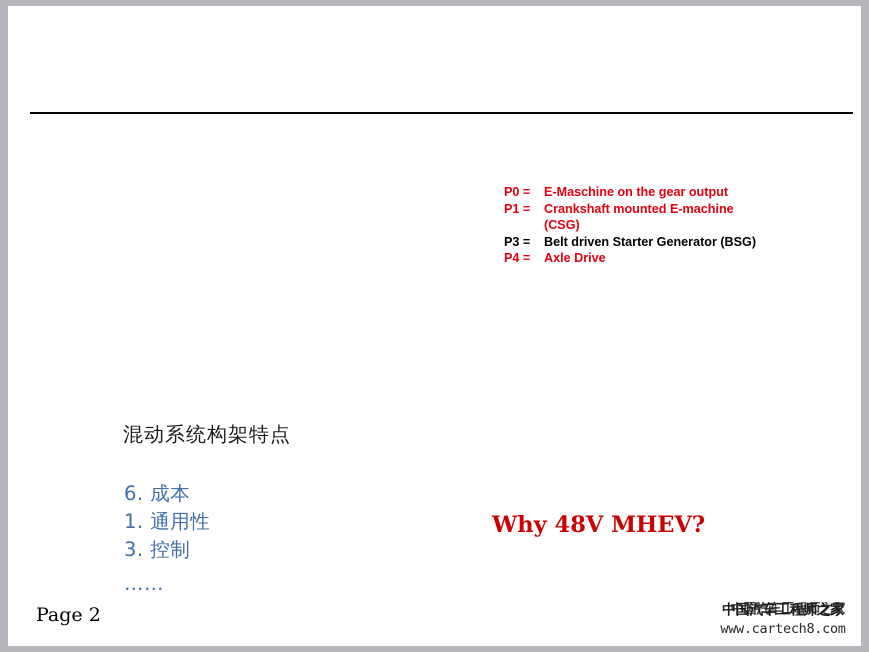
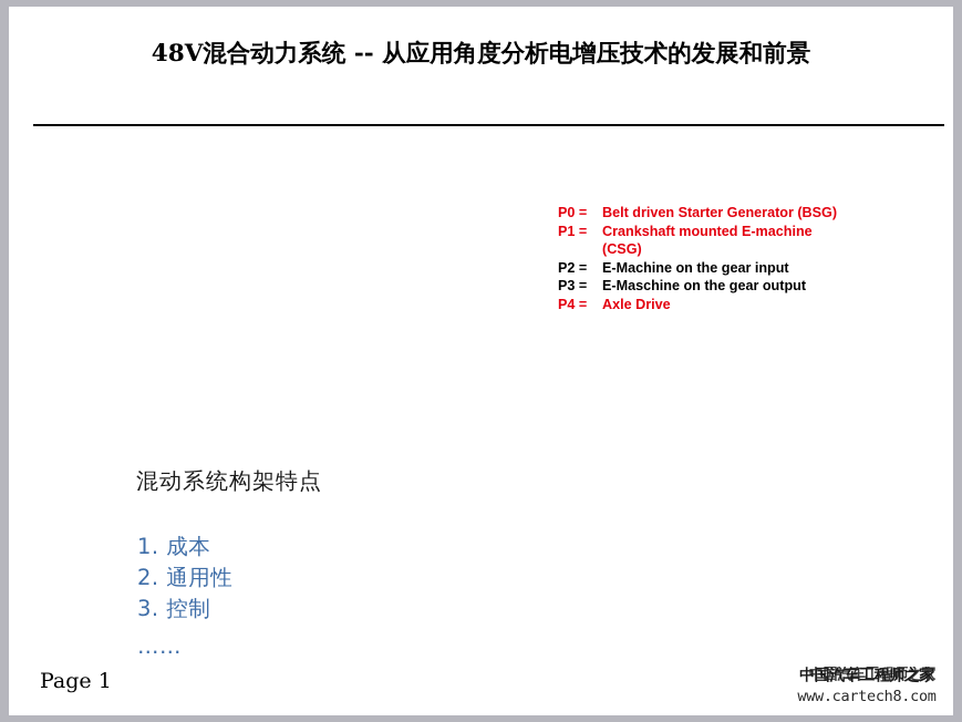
+ 48V混合动力系统 -- 从应用角度分析电增压技术的发展和前景
  P0 =
- E-Maschine on the gear output
+ Belt driven Starter Generator (BSG)
  P1 =
  Crankshaft mounted E-machine (CSG)
+ P2 =
+ E-Machine on the gear input
  P3 =
- Belt driven Starter Generator (BSG)
+ E-Maschine on the gear output
  P4 =
  Axle Drive
  混动系统构架特点
- 6. 成本
+ 1. 成本
- 1. 通用性
+ 2. 通用性
  3. 控制
  ……
- Why 48V MHEV?
- Page 2
+ Page 1
  中国汽车工程师之家
  中国汽车工程师之家
  www.cartech8.com
